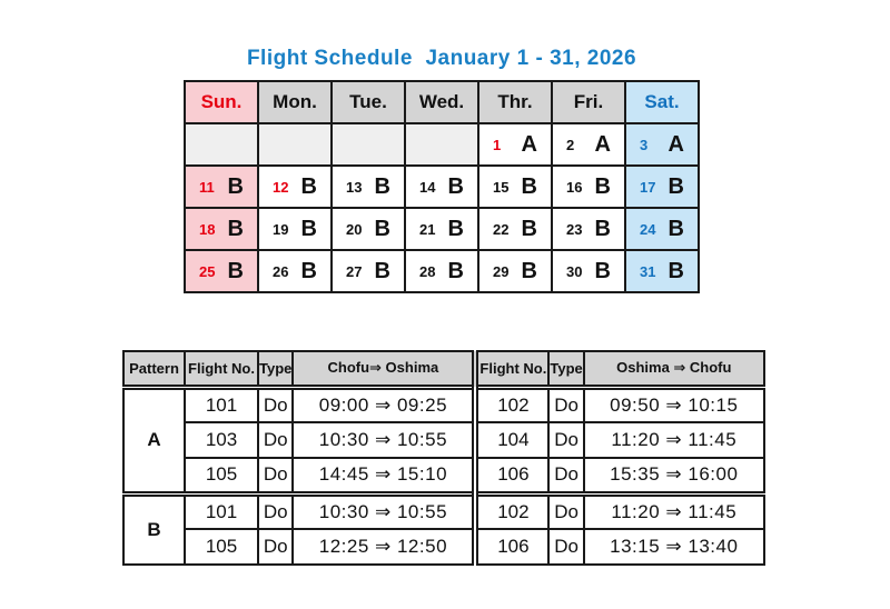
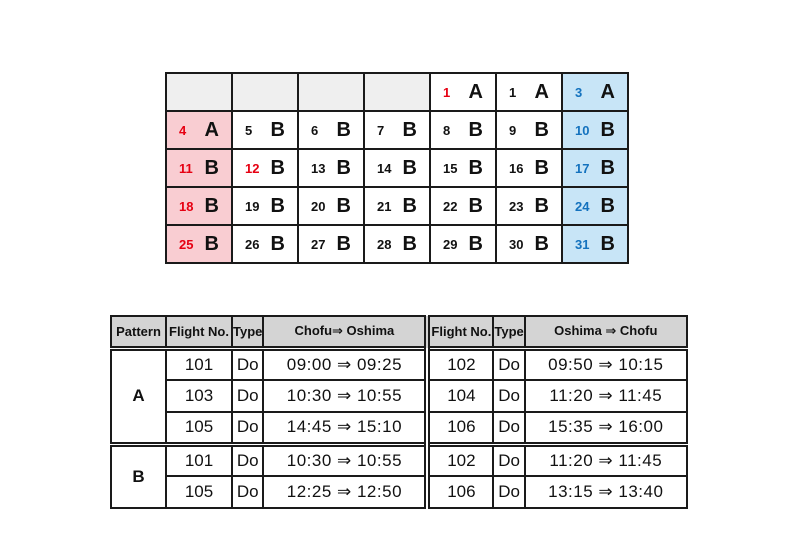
- Flight Schedule January 1 - 31, 2026
- Sun.	Mon.	Tue.	Wed.	Thr.	Fri.	Sat.
- 				1 A	2 A	3 A
+ 				1 A	1 A	3 A
+ 4 A	5 B	6 B	7 B	8 B	9 B	10 B
  11 B	12 B	13 B	14 B	15 B	16 B	17 B
  18 B	19 B	20 B	21 B	22 B	23 B	24 B
  25 B	26 B	27 B	28 B	29 B	30 B	31 B
  Pattern	Flight No.	Type	Chofu⇒ Oshima	Flight No.	Type	Oshima ⇒ Chofu
  A	101	Do	09:00 ⇒ 09:25	102	Do	09:50 ⇒ 10:15
  103	Do	10:30 ⇒ 10:55	104	Do	11:20 ⇒ 11:45
  105	Do	14:45 ⇒ 15:10	106	Do	15:35 ⇒ 16:00
  B	101	Do	10:30 ⇒ 10:55	102	Do	11:20 ⇒ 11:45
  105	Do	12:25 ⇒ 12:50	106	Do	13:15 ⇒ 13:40
